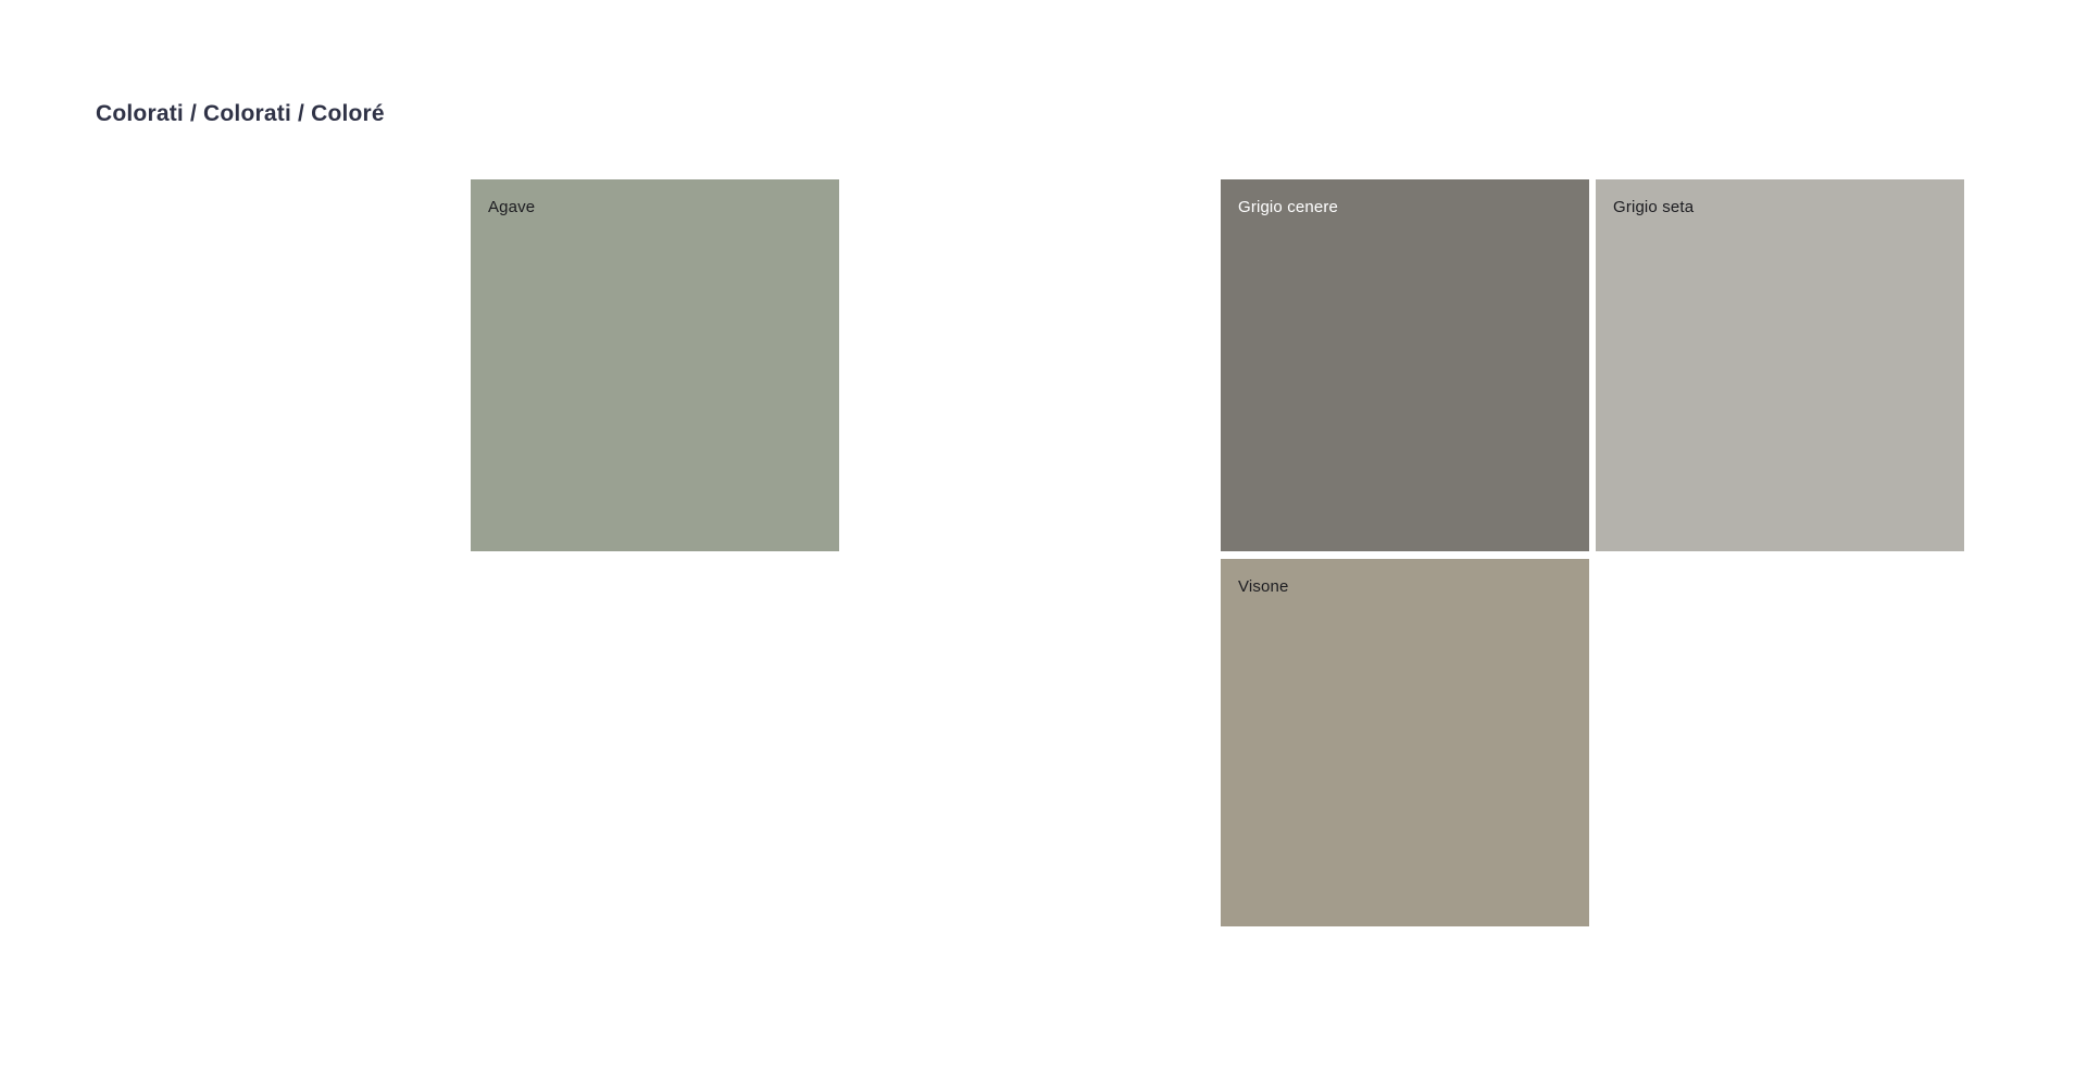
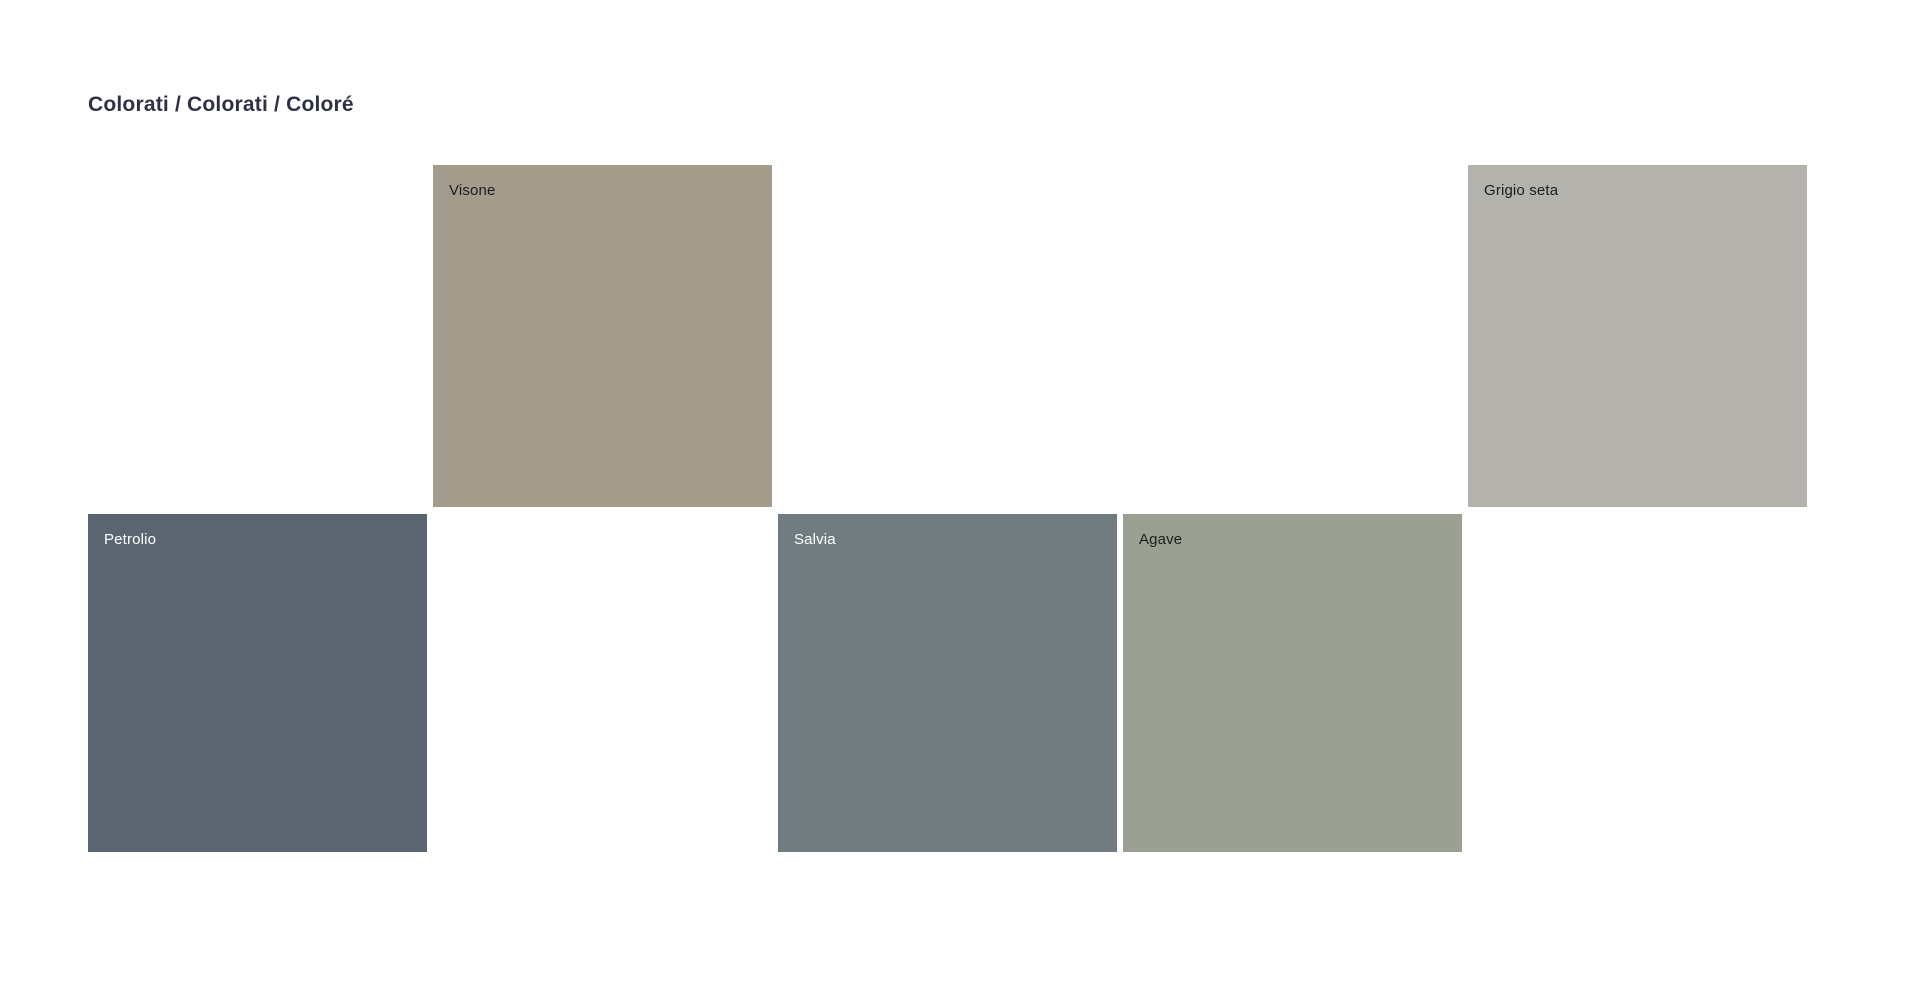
  Colorati / Colorati / Coloré
- Agave
+ Visone
- Grigio cenere
  Grigio seta
+ Petrolio
+ Salvia
- Visone
+ Agave
